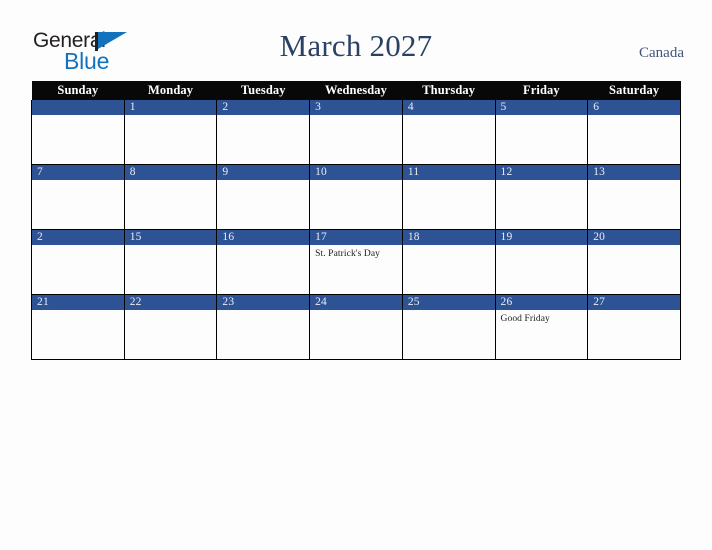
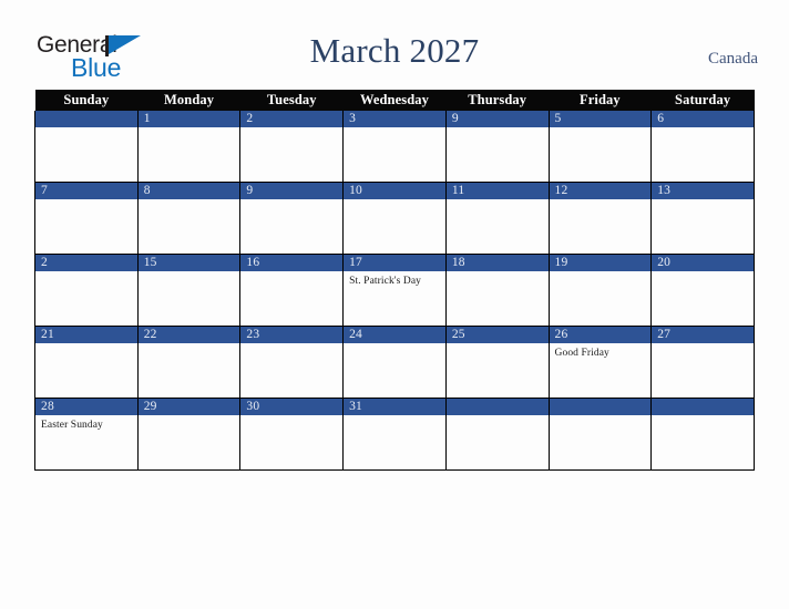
  Generl
  Blue
  March 2027
  Canada
  Sunday	Monday	Tuesday	Wednesday	Thursday	Friday	Saturday
- 	1	2	3	4	5	6
+ 	1	2	3	9	5	6
  7	8	9	10	11	12	13
  2	15	16	17St. Patrick's Day	18	19	20
  21	22	23	24	25	26Good Friday	27
+ 28Easter Sunday	29	30	31
